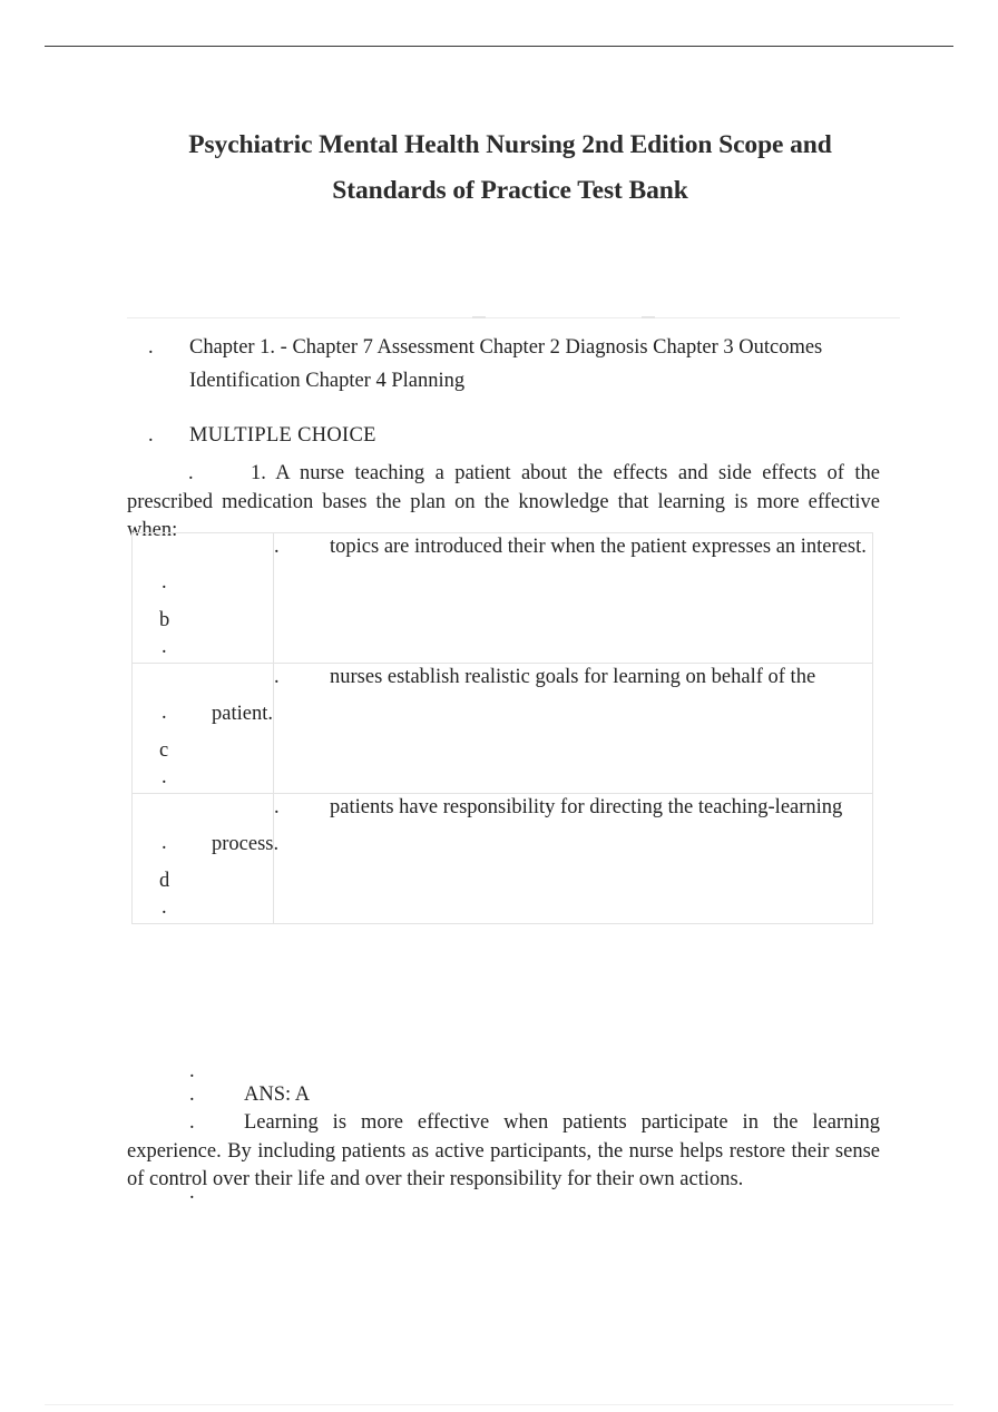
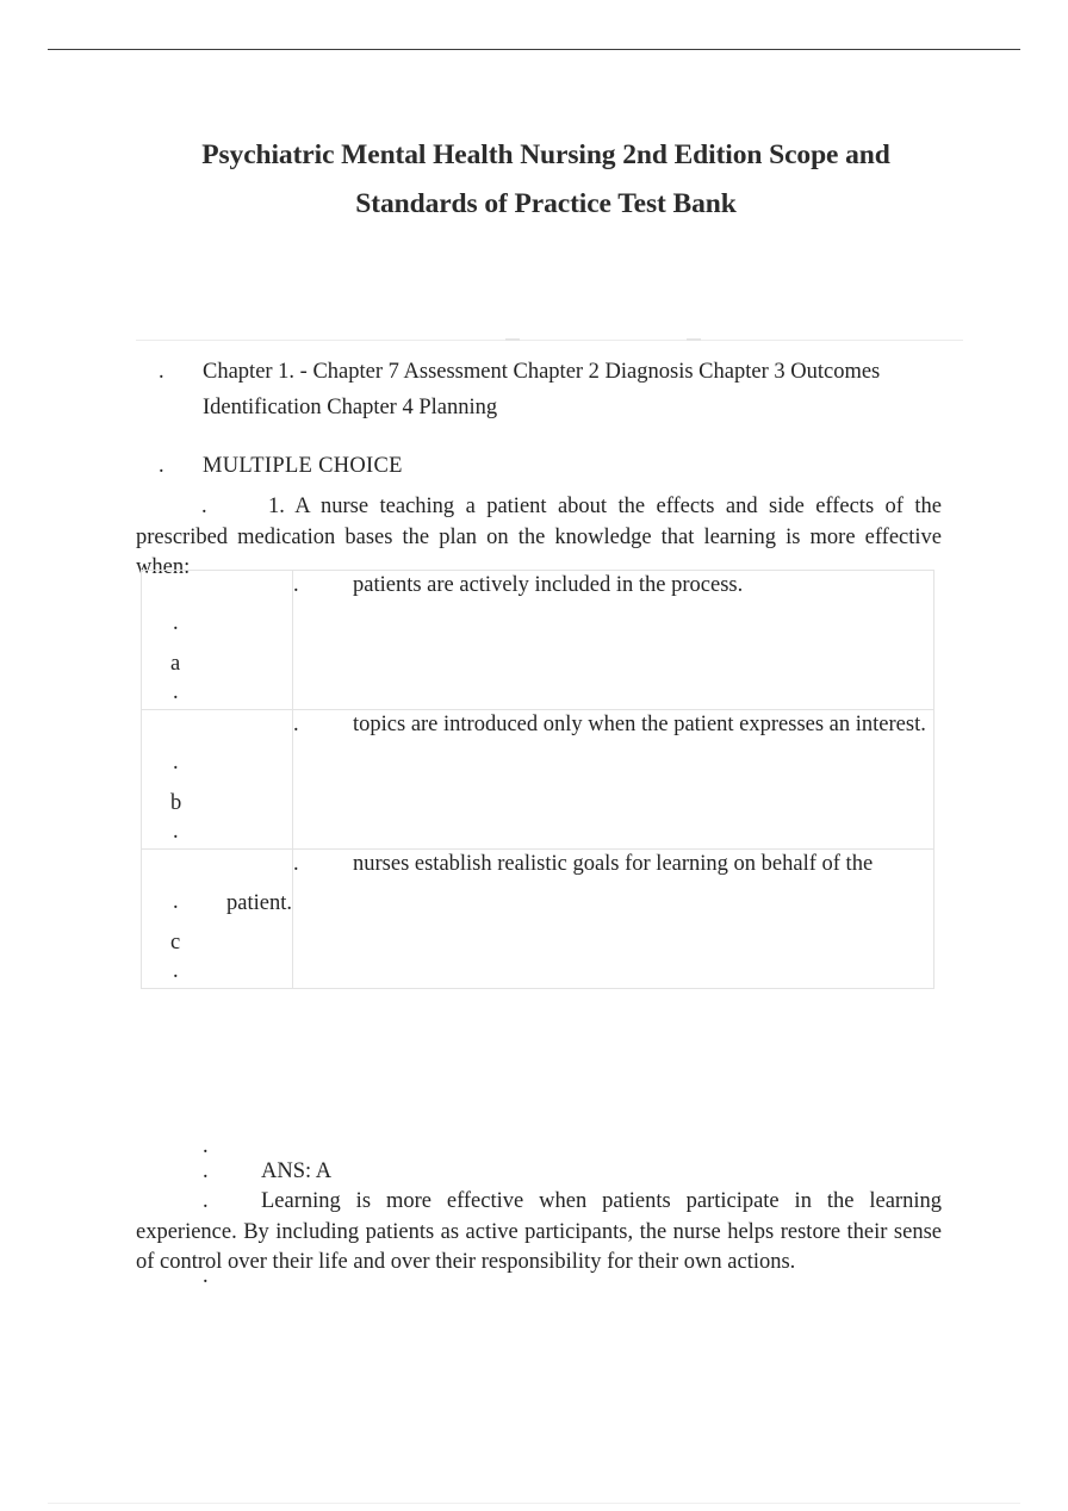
  Psychiatric Mental Health Nursing 2nd Edition Scope and
  Standards of Practice Test Bank
  .
  Chapter 1. - Chapter 7 Assessment Chapter 2 Diagnosis Chapter 3 Outcomes Identification Chapter 4 Planning
  .
  MULTIPLE CHOICE
  . 1. A nurse teaching a patient about the effects and side effects of the prescribed medication bases the plan on the knowledge that learning is more effective when:
+ . a .	. patients are actively included in the process.
- . b .	. topics are introduced their when the patient expresses an interest.
+ . b .	. topics are introduced only when the patient expresses an interest.
  . c .	. nurses establish realistic goals for learning on behalf of the patient.
- . d .	. patients have responsibility for directing the teaching-learning process.
  .
  . ANS: A
  . Learning is more effective when patients participate in the learning experience. By including patients as active participants, the nurse helps restore their sense of control over their life and over their responsibility for their own actions.
  .
